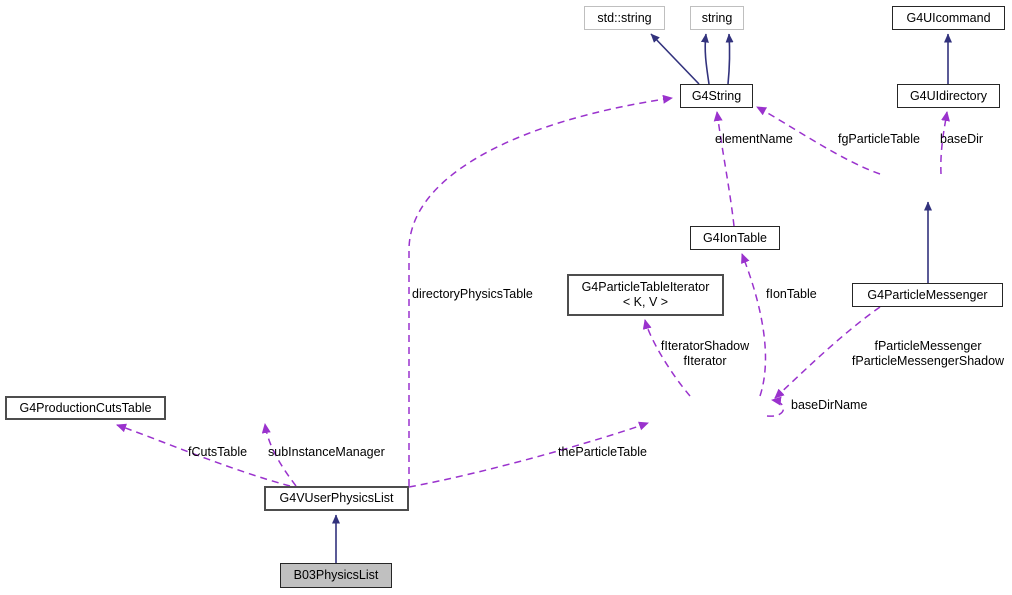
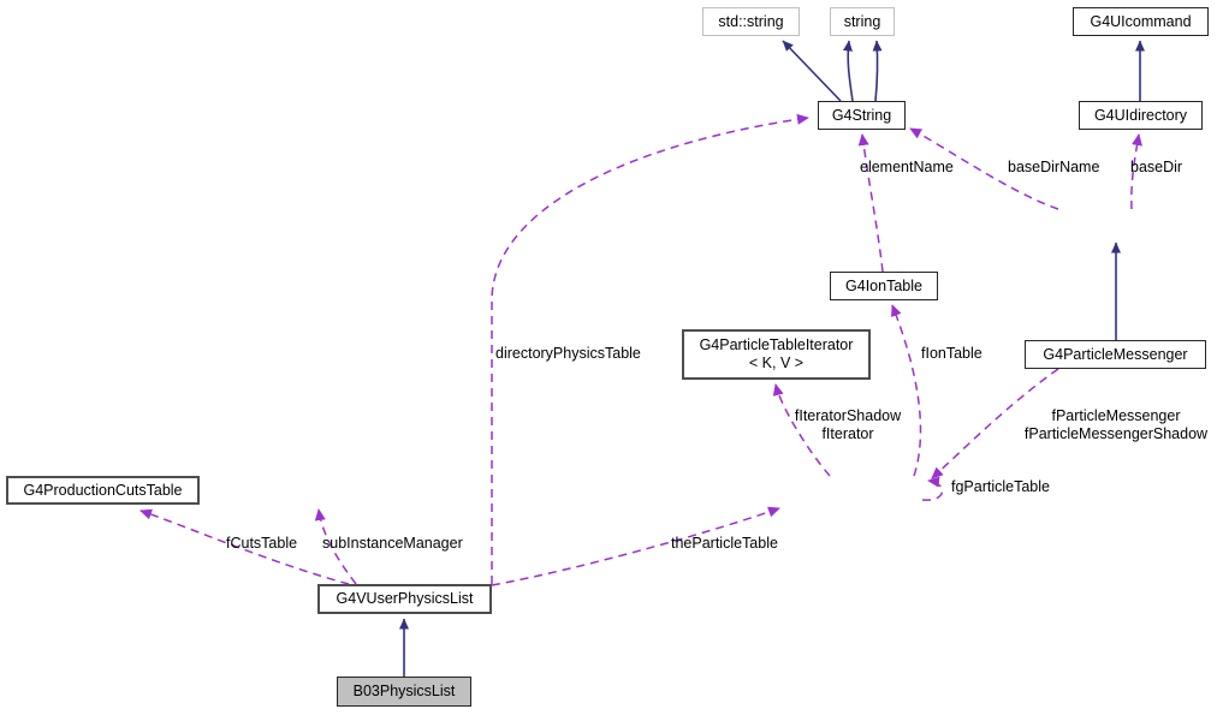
  std::string
  string
  G4UIcommand
  G4String
  G4UIdirectory
  G4IonTable
  G4ParticleTableIterator
  < K, V >
  G4ParticleMessenger
  G4ProductionCutsTable
  G4VUserPhysicsList
  B03PhysicsList
  elementName
- fgParticleTable
+ baseDirName
  baseDir
  directoryPhysicsTable
  fIonTable
  fIteratorShadow
  fIterator
  fParticleMessenger
  fParticleMessengerShadow
- baseDirName
+ fgParticleTable
  fCutsTable
  subInstanceManager
  theParticleTable
